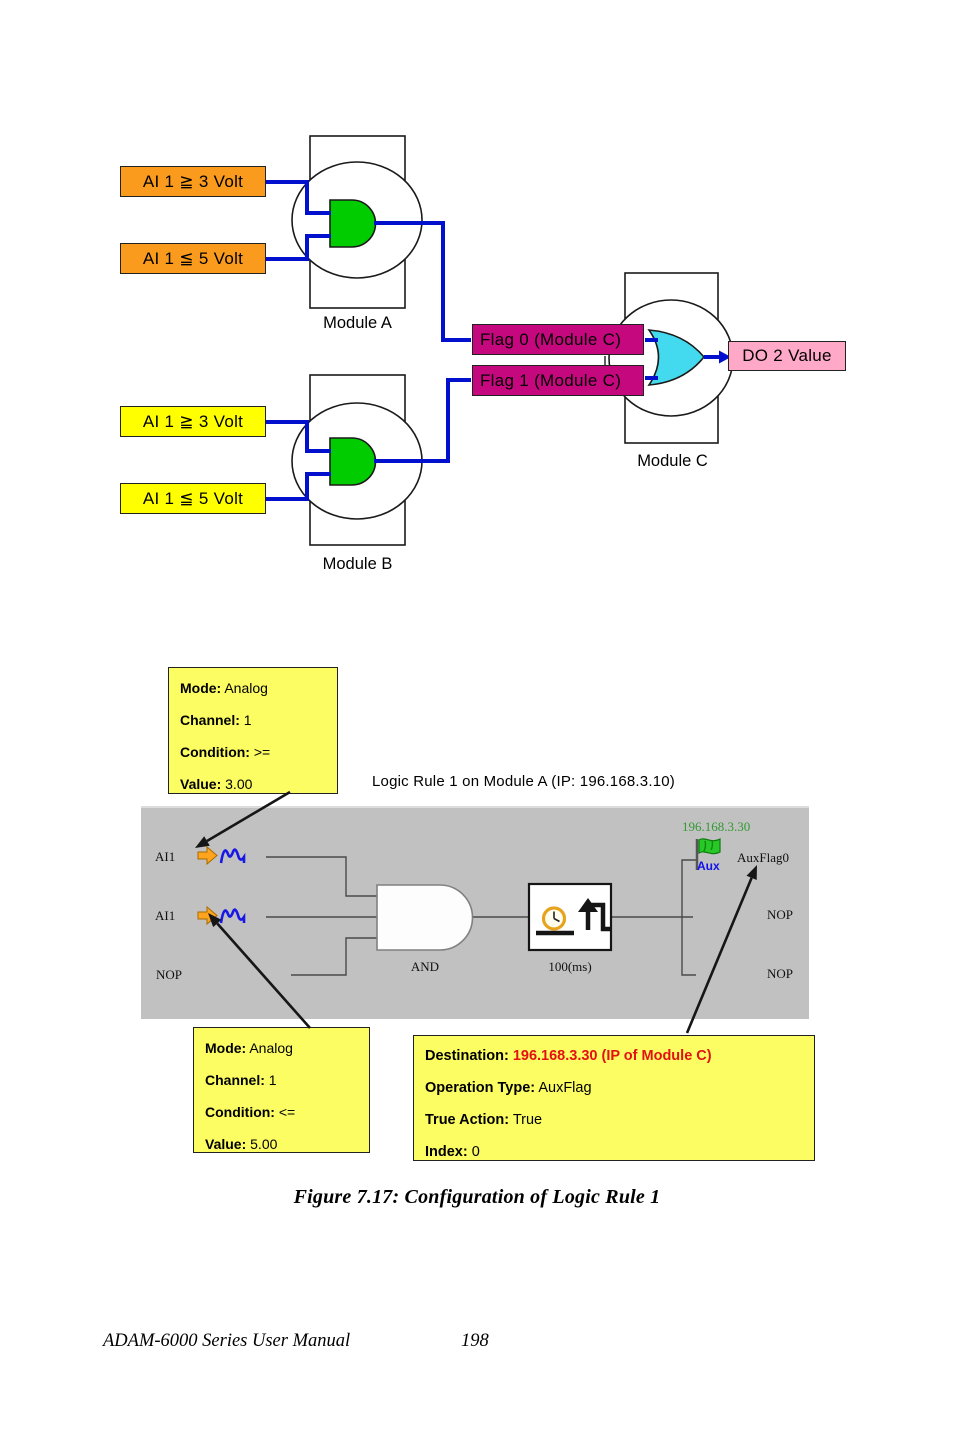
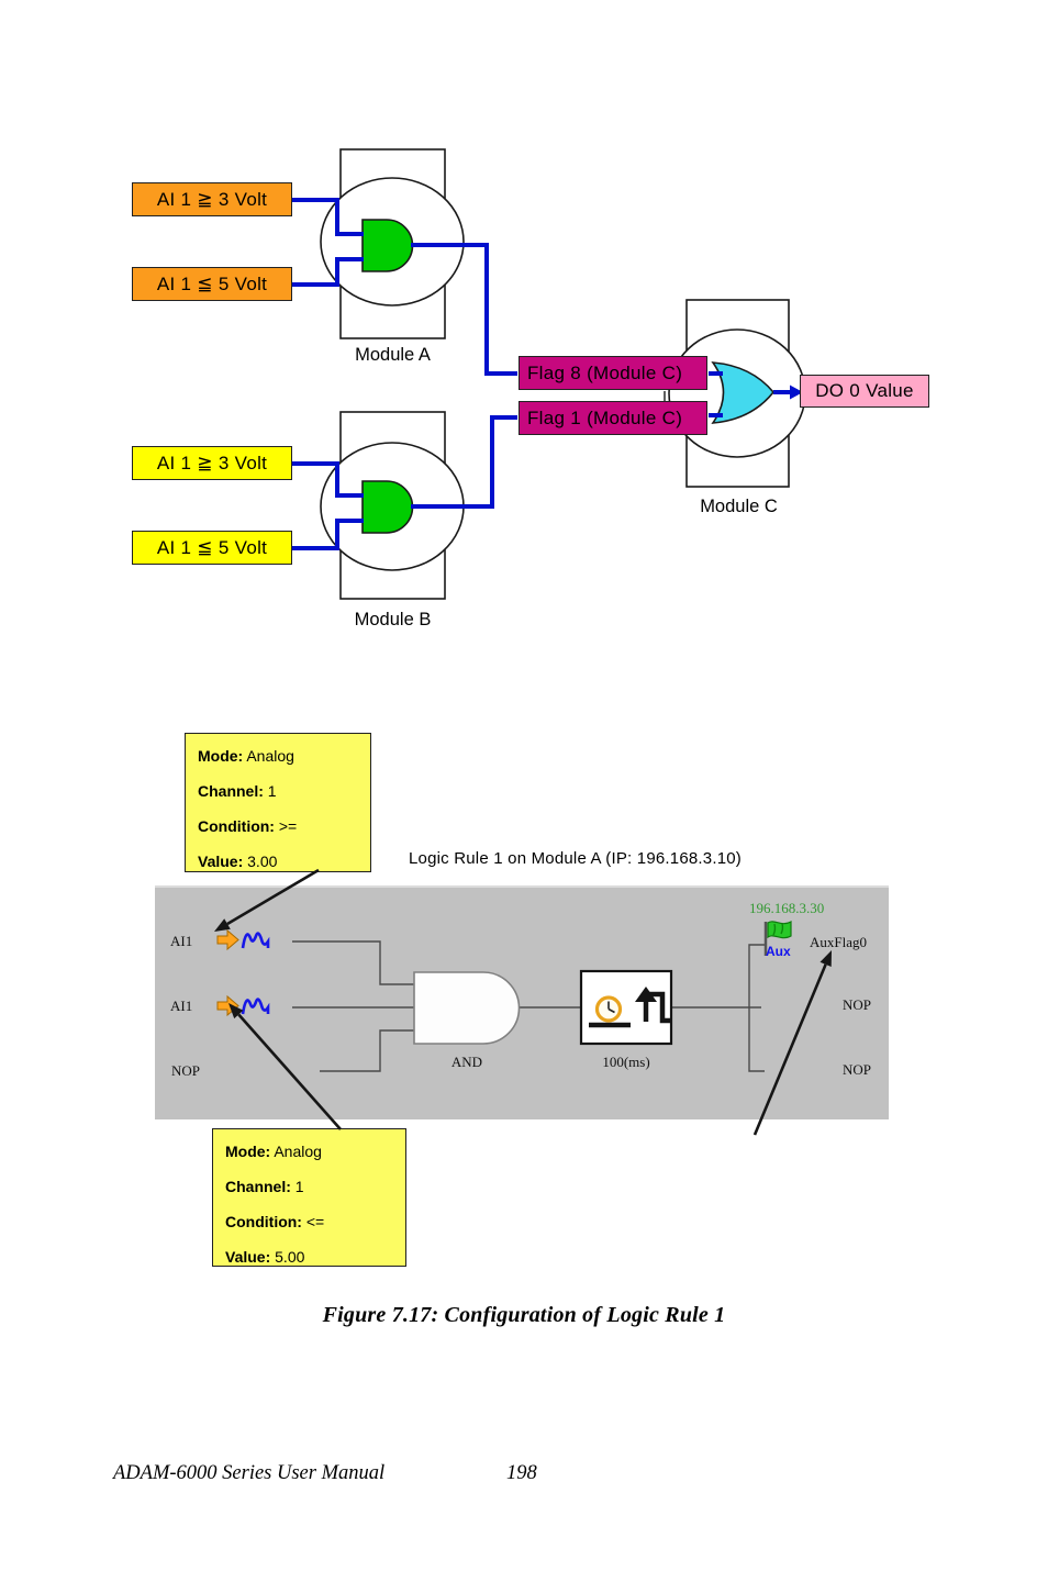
  AI 1 ≧ 3 Volt
  AI 1 ≦ 5 Volt
  Module A
  AI 1 ≧ 3 Volt
  AI 1 ≦ 5 Volt
  Module B
- Flag 0 (Module C)
+ Flag 8 (Module C)
  Flag 1 (Module C)
  Module C
- DO 2 Value
+ DO 0 Value
  Mode: Analog
  Channel: 1
  Condition: >=
  Value: 3.00
  Logic Rule 1 on Module A (IP: 196.168.3.10)
  AI1
  AI1
  NOP
  AND
  100(ms)
  196.168.3.30
  Aux
  AuxFlag0
  NOP
  NOP
  Mode: Analog
  Channel: 1
  Condition: <=
  Value: 5.00
- Destination: 196.168.3.30 (IP of Module C)
- Operation Type: AuxFlag
- True Action: True
- Index: 0
  Figure 7.17: Configuration of Logic Rule 1
  ADAM-6000 Series User Manual
  198
